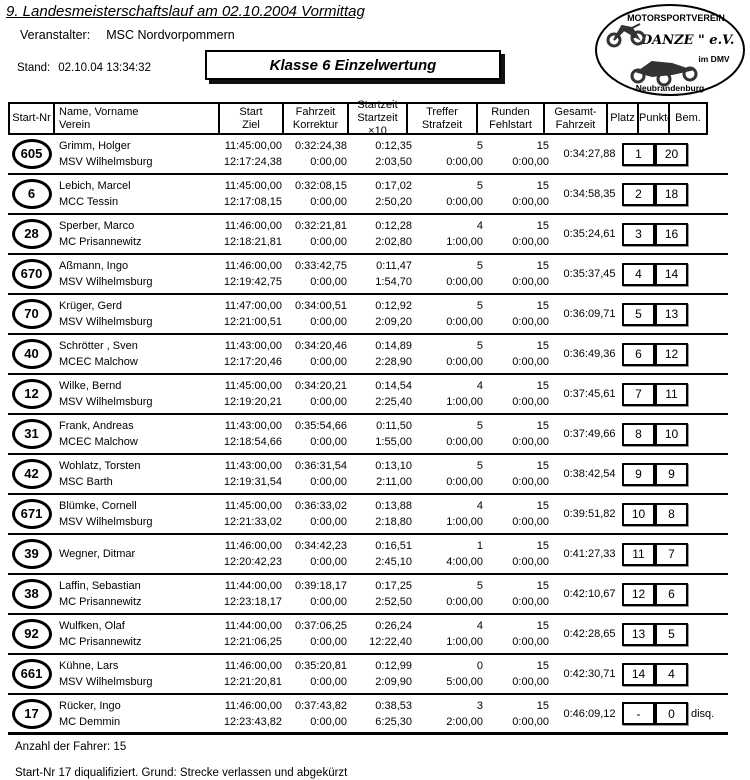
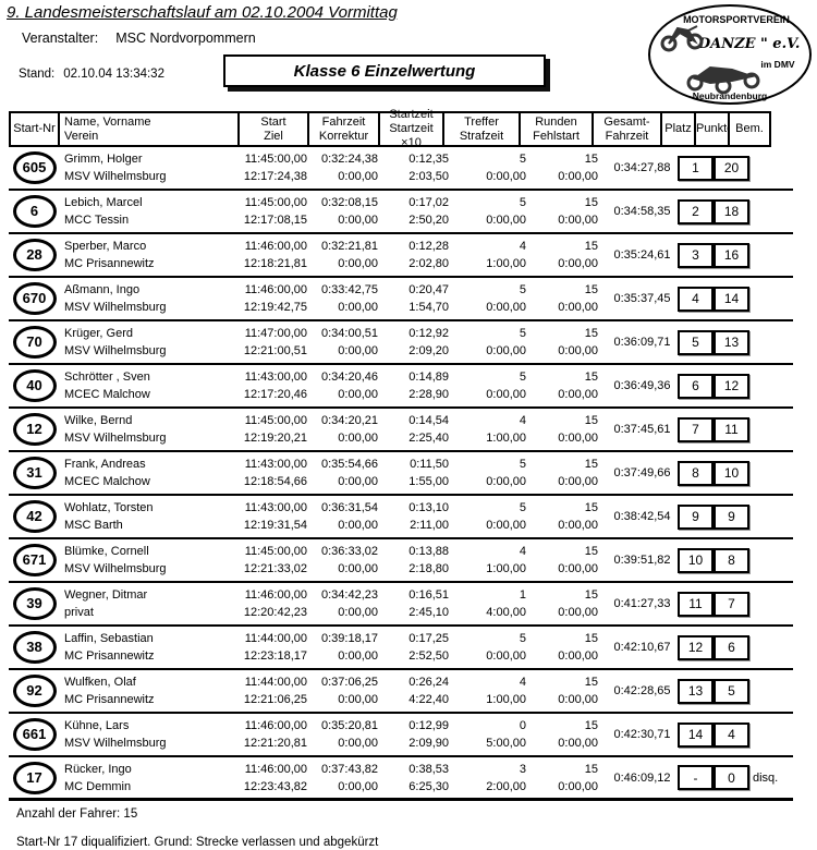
  9. Landesmeisterschaftslauf am 02.10.2004 Vormittag
  Veranstalter: MSC Nordvorpommern
  Stand: 02.10.04 13:34:32
  Klasse 6 Einzelwertung
  MOTORSPORTVEREIN
  DANZE " e.V.
  im DMV
  Neubrandenburg
  Start-Nr
  Name, Vorname
  Verein
  Start
  Ziel
  Fahrzeit
  Korrektur
  Startzeit
  Startzeit ×10
  Treffer
  Strafzeit
  Runden
  Fehlstart
  Gesamt-
  Fahrzeit
  Platz
  Punkt
  Bem.
  605
  Grimm, Holger
  MSV Wilhelmsburg
  11:45:00,00
  12:17:24,38
  0:32:24,38
  0:00,00
  0:12,35
  2:03,50
  5
  0:00,00
  15
  0:00,00
  0:34:27,88
  1
  20
  6
  Lebich, Marcel
  MCC Tessin
  11:45:00,00
  12:17:08,15
  0:32:08,15
  0:00,00
  0:17,02
  2:50,20
  5
  0:00,00
  15
  0:00,00
  0:34:58,35
  2
  18
  28
  Sperber, Marco
  MC Prisannewitz
  11:46:00,00
  12:18:21,81
  0:32:21,81
  0:00,00
  0:12,28
  2:02,80
  4
  1:00,00
  15
  0:00,00
  0:35:24,61
  3
  16
  670
  Aßmann, Ingo
  MSV Wilhelmsburg
  11:46:00,00
  12:19:42,75
  0:33:42,75
  0:00,00
- 0:11,47
+ 0:20,47
  1:54,70
  5
  0:00,00
  15
  0:00,00
  0:35:37,45
  4
  14
  70
  Krüger, Gerd
  MSV Wilhelmsburg
  11:47:00,00
  12:21:00,51
  0:34:00,51
  0:00,00
  0:12,92
  2:09,20
  5
  0:00,00
  15
  0:00,00
  0:36:09,71
  5
  13
  40
  Schrötter , Sven
  MCEC Malchow
  11:43:00,00
  12:17:20,46
  0:34:20,46
  0:00,00
  0:14,89
  2:28,90
  5
  0:00,00
  15
  0:00,00
  0:36:49,36
  6
  12
  12
  Wilke, Bernd
  MSV Wilhelmsburg
  11:45:00,00
  12:19:20,21
  0:34:20,21
  0:00,00
  0:14,54
  2:25,40
  4
  1:00,00
  15
  0:00,00
  0:37:45,61
  7
  11
  31
  Frank, Andreas
  MCEC Malchow
  11:43:00,00
  12:18:54,66
  0:35:54,66
  0:00,00
  0:11,50
  1:55,00
  5
  0:00,00
  15
  0:00,00
  0:37:49,66
  8
  10
  42
  Wohlatz, Torsten
  MSC Barth
  11:43:00,00
  12:19:31,54
  0:36:31,54
  0:00,00
  0:13,10
  2:11,00
  5
  0:00,00
  15
  0:00,00
  0:38:42,54
  9
  9
  671
  Blümke, Cornell
  MSV Wilhelmsburg
  11:45:00,00
  12:21:33,02
  0:36:33,02
  0:00,00
  0:13,88
  2:18,80
  4
  1:00,00
  15
  0:00,00
  0:39:51,82
  10
  8
  39
  Wegner, Ditmar
+ privat
  11:46:00,00
  12:20:42,23
  0:34:42,23
  0:00,00
  0:16,51
  2:45,10
  1
  4:00,00
  15
  0:00,00
  0:41:27,33
  11
  7
  38
  Laffin, Sebastian
  MC Prisannewitz
  11:44:00,00
  12:23:18,17
  0:39:18,17
  0:00,00
  0:17,25
  2:52,50
  5
  0:00,00
  15
  0:00,00
  0:42:10,67
  12
  6
  92
  Wulfken, Olaf
  MC Prisannewitz
  11:44:00,00
  12:21:06,25
  0:37:06,25
  0:00,00
  0:26,24
- 12:22,40
+ 4:22,40
  4
  1:00,00
  15
  0:00,00
  0:42:28,65
  13
  5
  661
  Kühne, Lars
  MSV Wilhelmsburg
  11:46:00,00
  12:21:20,81
  0:35:20,81
  0:00,00
  0:12,99
  2:09,90
  0
  5:00,00
  15
  0:00,00
  0:42:30,71
  14
  4
  17
  Rücker, Ingo
  MC Demmin
  11:46:00,00
  12:23:43,82
  0:37:43,82
  0:00,00
  0:38,53
  6:25,30
  3
  2:00,00
  15
  0:00,00
  0:46:09,12
  -
  0
  disq.
  Anzahl der Fahrer: 15
  Start-Nr 17 diqualifiziert. Grund: Strecke verlassen und abgekürzt
